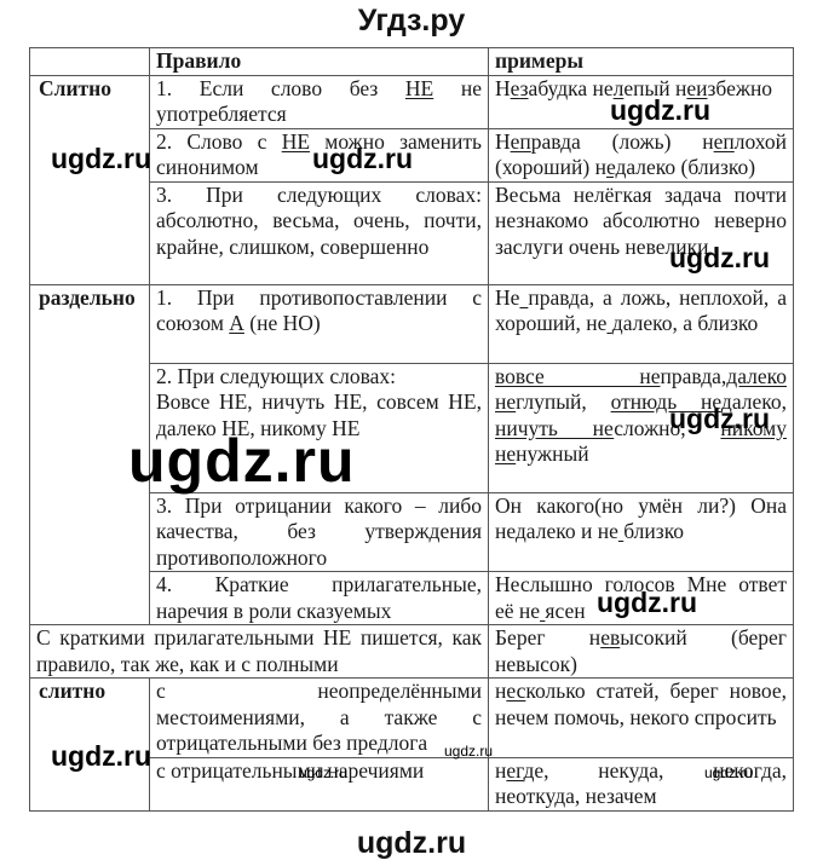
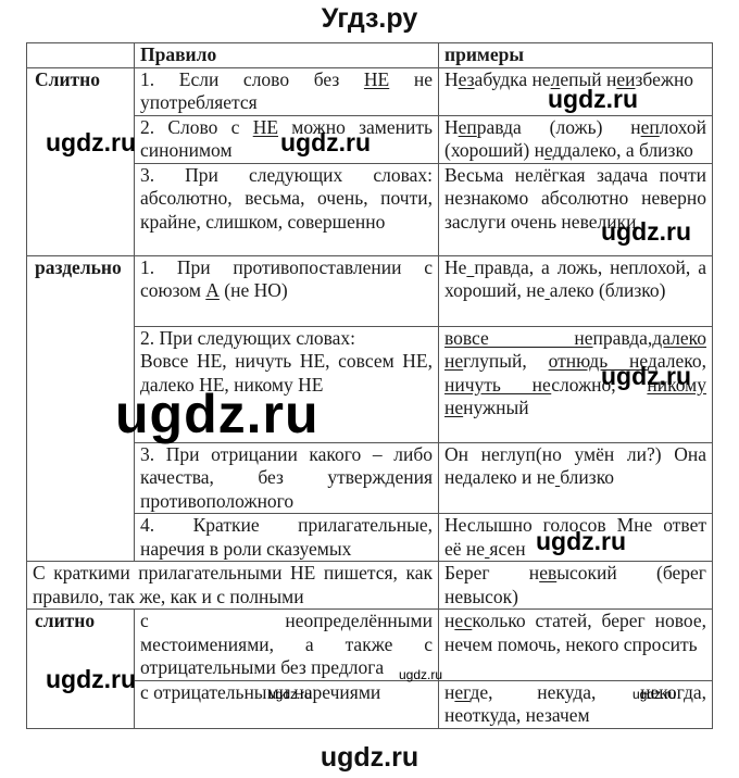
  Угдз.ру
  	Правило	примеры
  Слитно	1. Если слово без НЕ не употребляется	Незабудка нeлепый неизбежно
- 2. Слово с НЕ можно заменить синонимом	Неправда (ложь) неплохой (хороший) недалеко (близко)
+ 2. Слово с НЕ можно заменить синонимом	Неправда (ложь) неплохой (хороший) неддалеко, а близко
  3. При следующих словах: абсолютно, весьма, очень, почти, крайне, слишком, совершенно	Весьма нелёгкая задача почти незнакомо абсолютно неверно заслуги очень невелики
- раздельно	1. При противопоставлении с союзом А (не НО)	Не правда, а ложь, неплохой, а хороший, не далеко, а близко
+ раздельно	1. При противопоставлении с союзом А (не НО)	Не правда, а ложь, неплохой, а хороший, не алеко (близко)
  2. При следующих словах:Вовсе НЕ, ничуть НЕ, совсем НЕ, далеко НЕ, никому НЕ	вовсе неправда,далеко неглупый, отнюдь недалеко, ничуть несложно, никому ненужный
- 3. При отрицании какого – либо качества, без утверждения противоположного	Он какого(но умён ли?) Она недалеко и не близко
+ 3. При отрицании какого – либо качества, без утверждения противоположного	Он неглуп(но умён ли?) Она недалеко и не близко
  4. Краткие прилагательные, наречия в роли сказуемых	Неслышно голосов Мне ответ её не ясен
  С краткими прилагательными НЕ пишется, как правило, так же, как и с полными	Берег невысокий (берег невысок)
  слитно	с неопределёнными местоимениями, а также с отрицательными без предлога	несколько статей, берег новое, нечем помочь, некого спросить
  с отрицательными наречиями	негде, некуда, некогда, неоткуда, незачем
  ugdz.ru
  ugdz.ru
  ugdz.ru
  ugdz.ru
  ugdz.ru
  ugdz.ru
  ugdz.ru
  ugdz.ru
  ugdz.ru
  ugdz.ru
  ugdz.ru
  ugdz.ru
